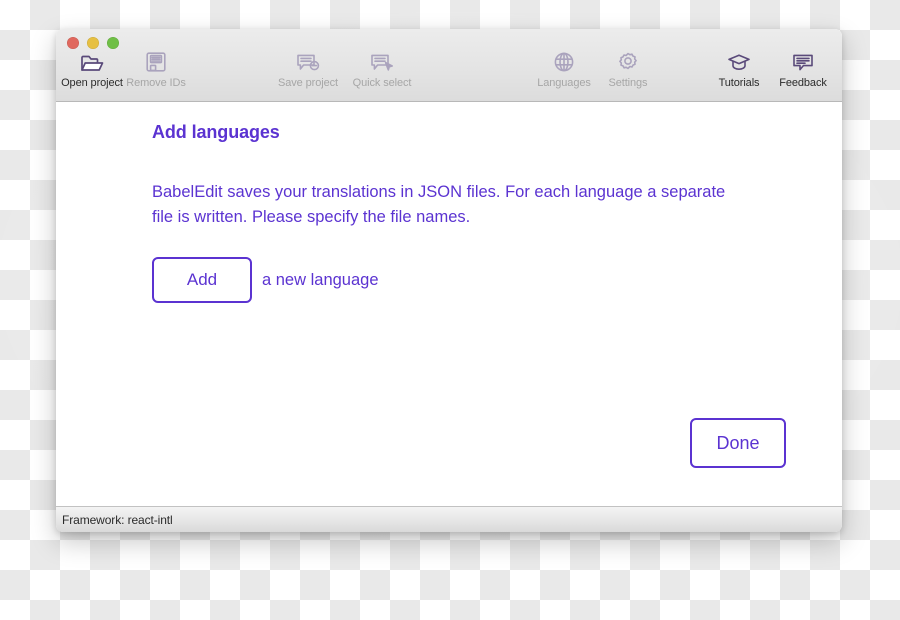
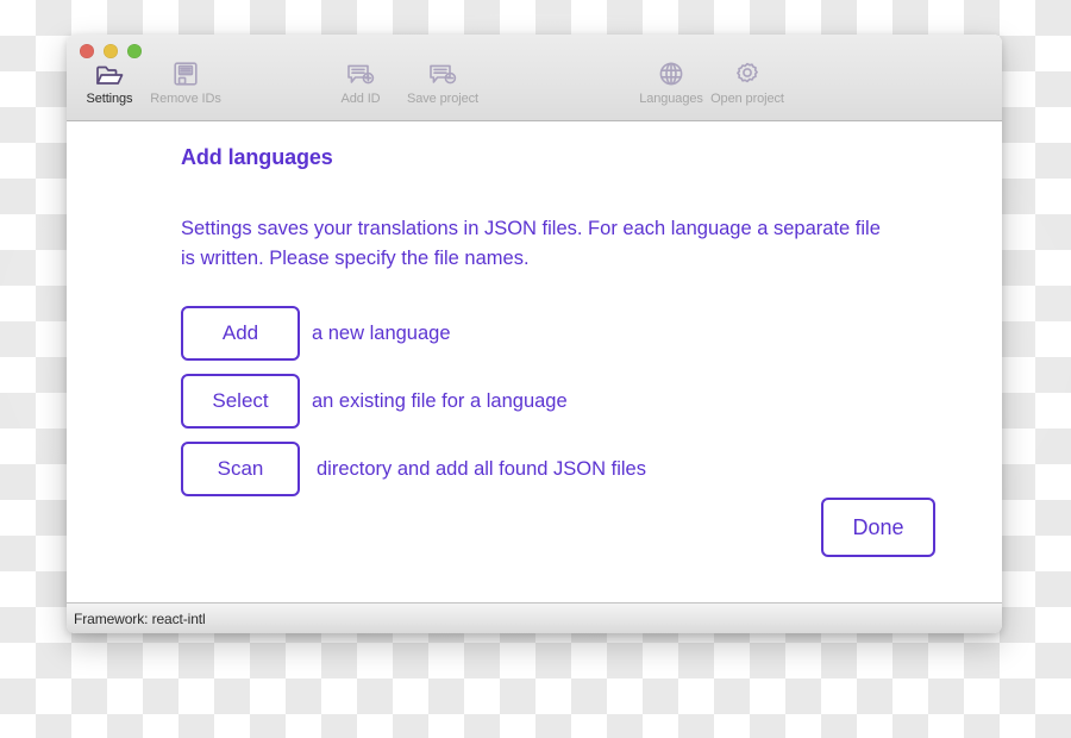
- Open project
+ Settings
  Remove IDs
+ Add ID
  Save project
- Quick select
  Languages
- Settings
+ Open project
- Tutorials
- Feedback
  Add languages
- BabelEdit saves your translations in JSON files. For each language a separate file is written. Please specify the file names.
+ Settings saves your translations in JSON files. For each language a separate file is written. Please specify the file names.
  Add
  a new language
+ Select
+ an existing file for a language
+ Scan
+ directory and add all found JSON files
  Done
  Framework: react-intl
